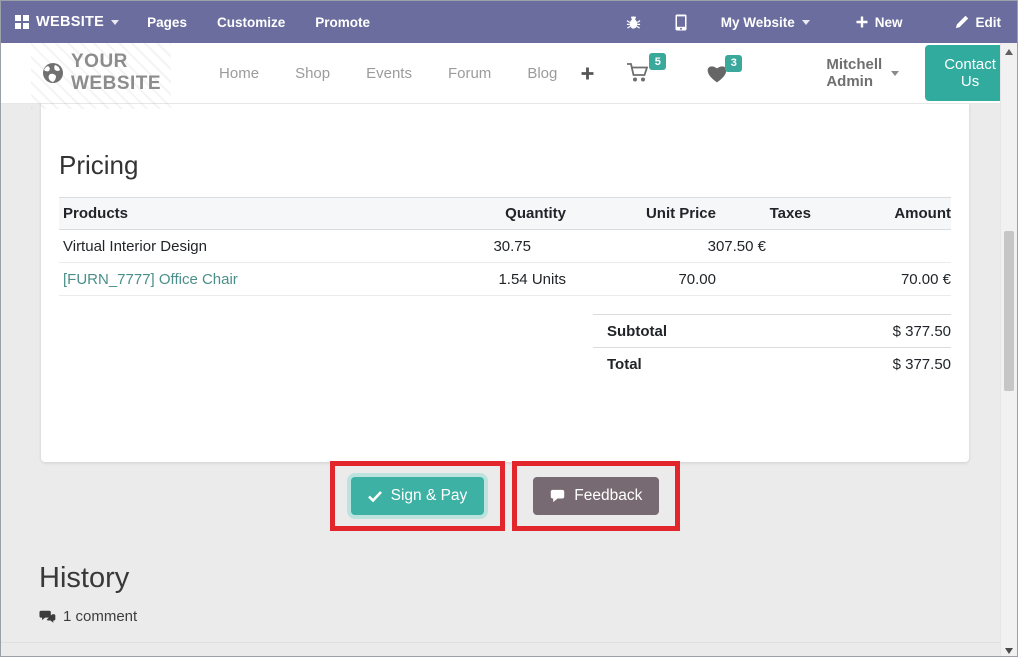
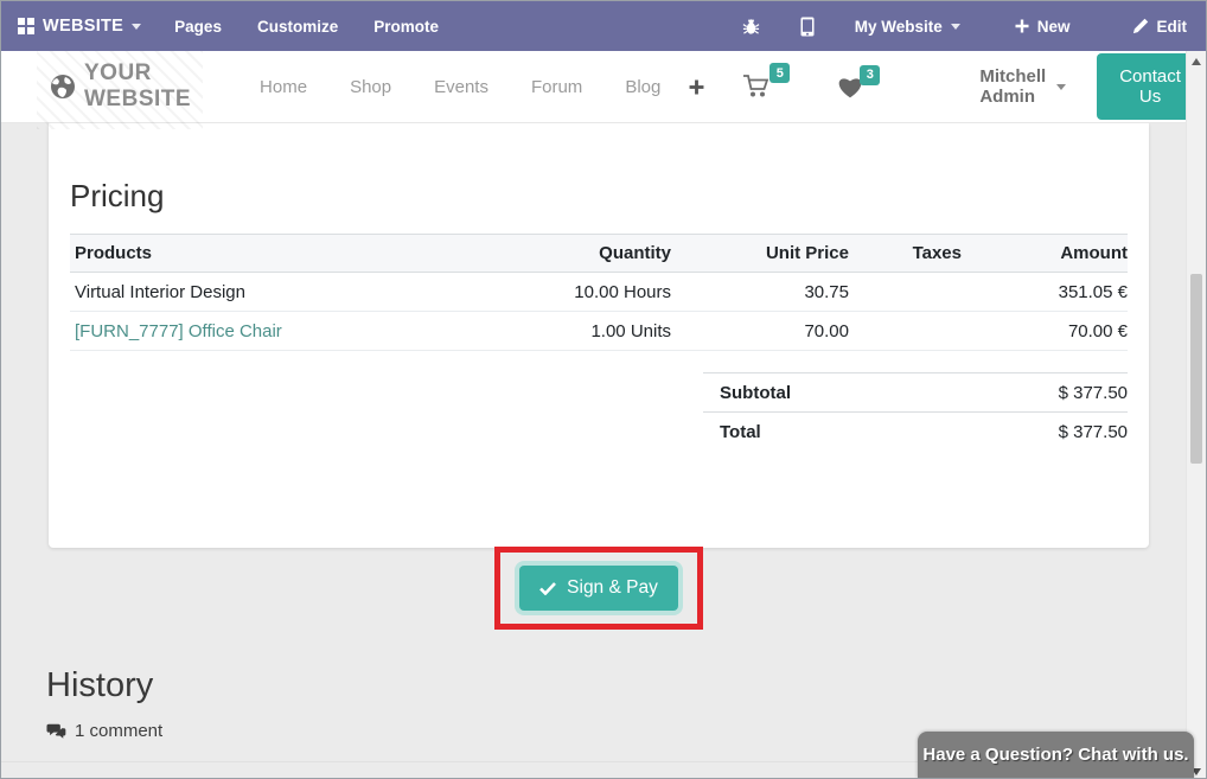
  WEBSITE
  Pages
  Customize
  Promote
  My Website
  New
  Edit
  YOUR WEBSITE
  Home
  Shop
  Events
  Forum
  Blog
  5
  3
  Mitchell Admin
  Contact Us
  Pricing
  Products
  Quantity
  Unit Price
  Taxes
  Amount
  Virtual Interior Design
+ 10.00 Hours
  30.75
- 307.50 €
+ 351.05 €
  [FURN_7777] Office Chair
- 1.54 Units
+ 1.00 Units
  70.00
  70.00 €
  Subtotal
  $ 377.50
  Total
  $ 377.50
  Sign & Pay
- Feedback
  History
  1 comment
+ Have a Question? Chat with us.
